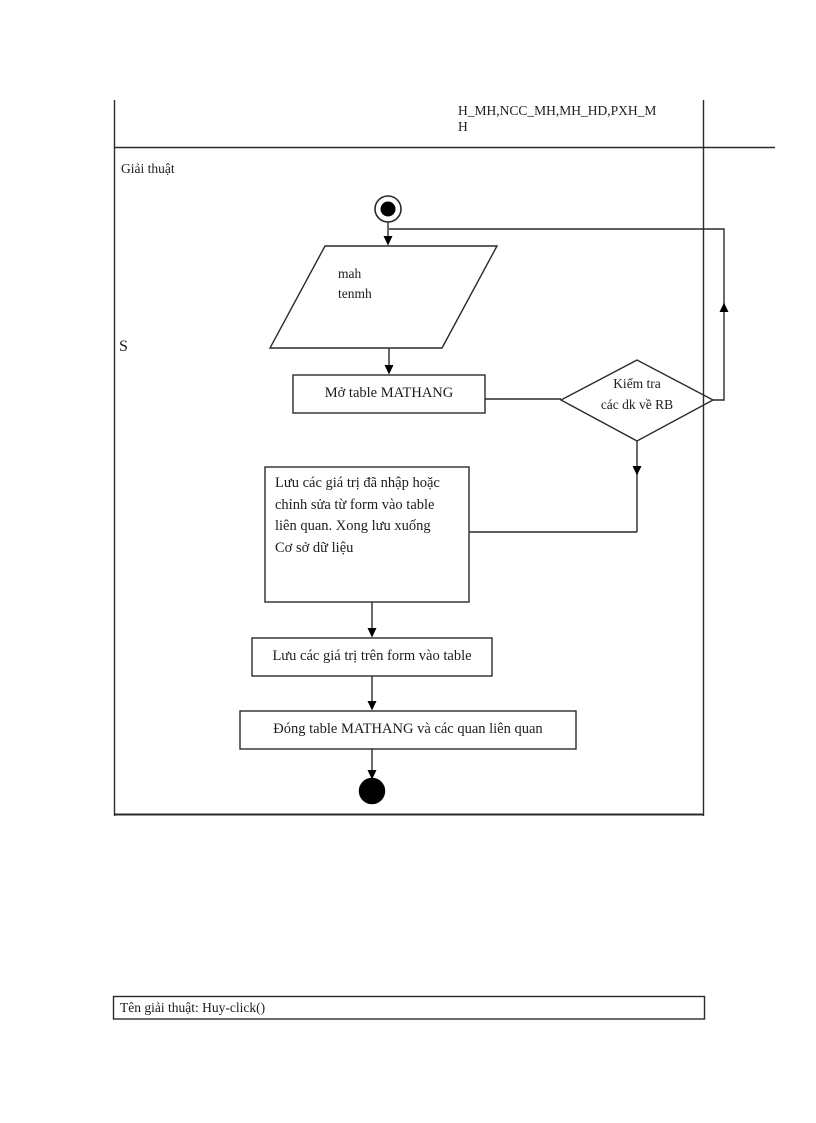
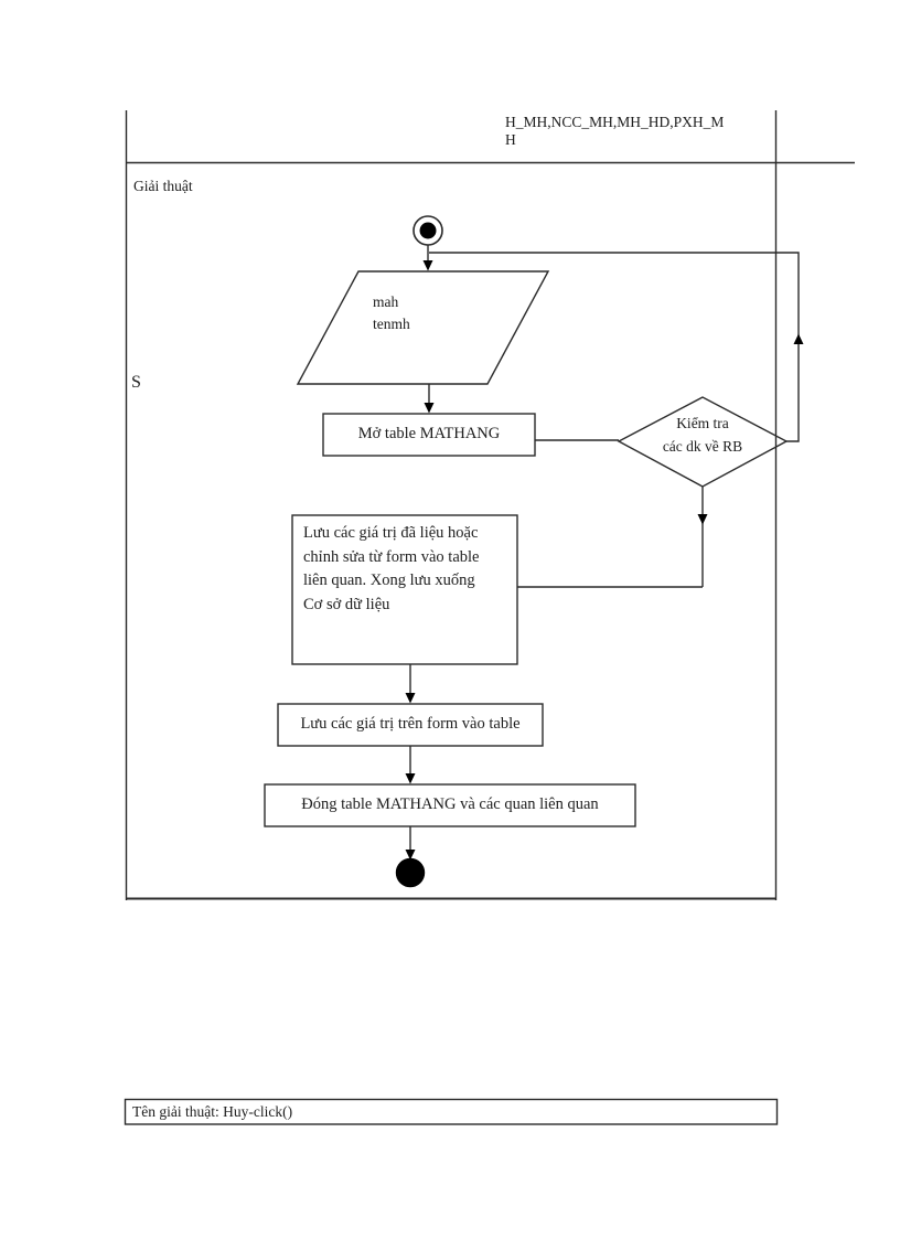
  H_MH,NCC_MH,MH_HD,PXH_M
  H
  Giải thuật
  S
  mah
  tenmh
  Mở table MATHANG
  Kiểm tra
  các dk về RB
- Lưu các giá trị đã nhập hoặc
+ Lưu các giá trị đã liệu hoặc
  chỉnh sửa từ form vào table
  liên quan. Xong lưu xuống
  Cơ sở dữ liệu
  Lưu các giá trị trên form vào table
  Đóng table MATHANG và các quan liên quan
  Tên giải thuật: Huy-click()
